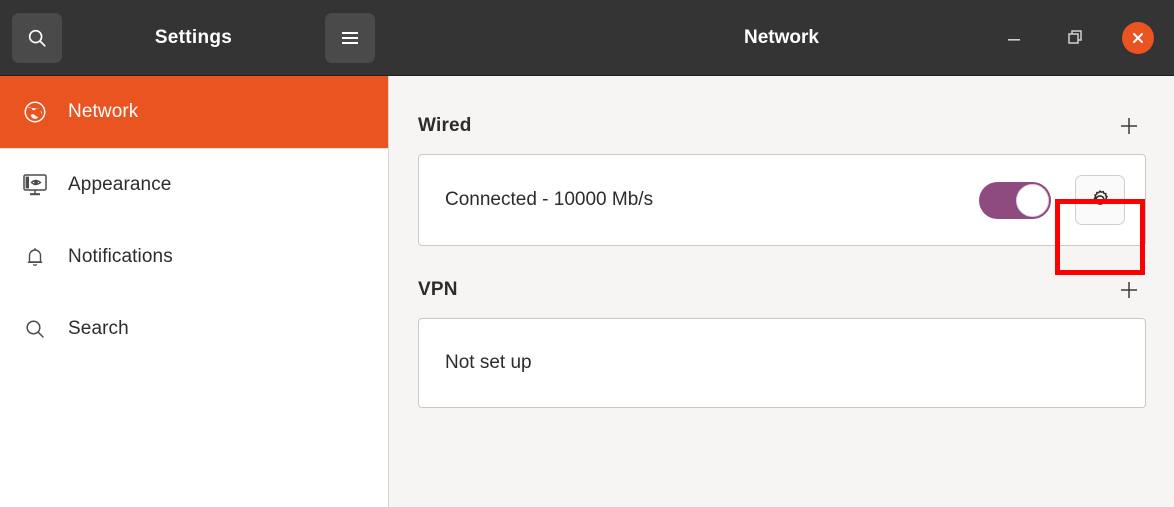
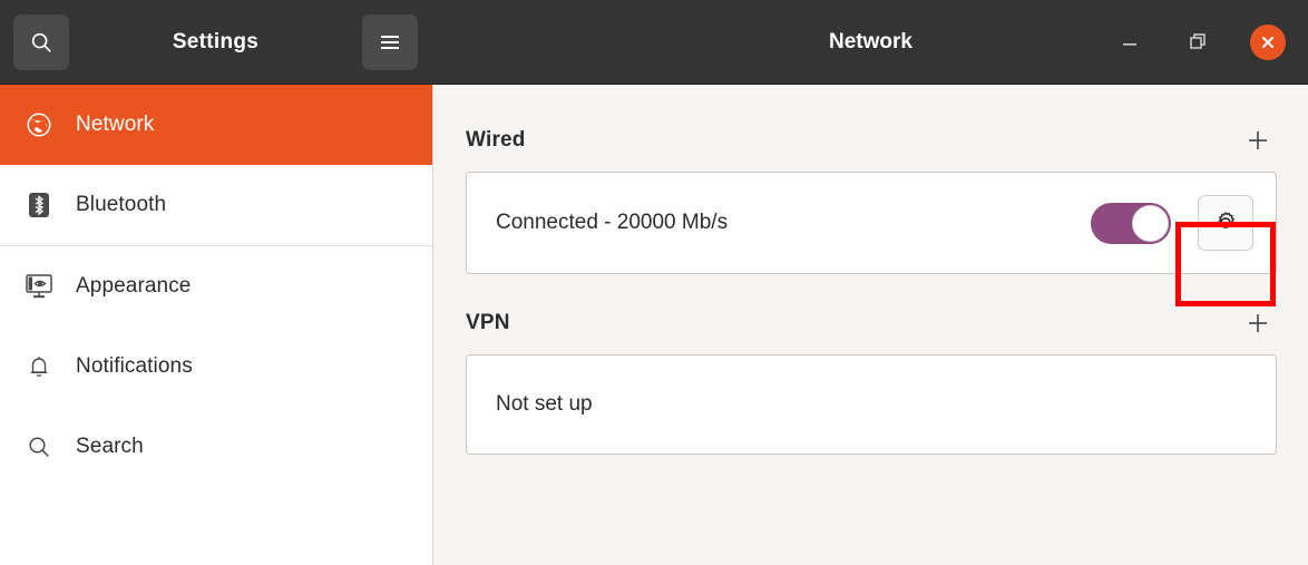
  Settings
  Network
  Network
+ Bluetooth
  Appearance
  Notifications
  Search
  Wired
- Connected - 10000 Mb/s
+ Connected - 20000 Mb/s
  VPN
  Not set up
